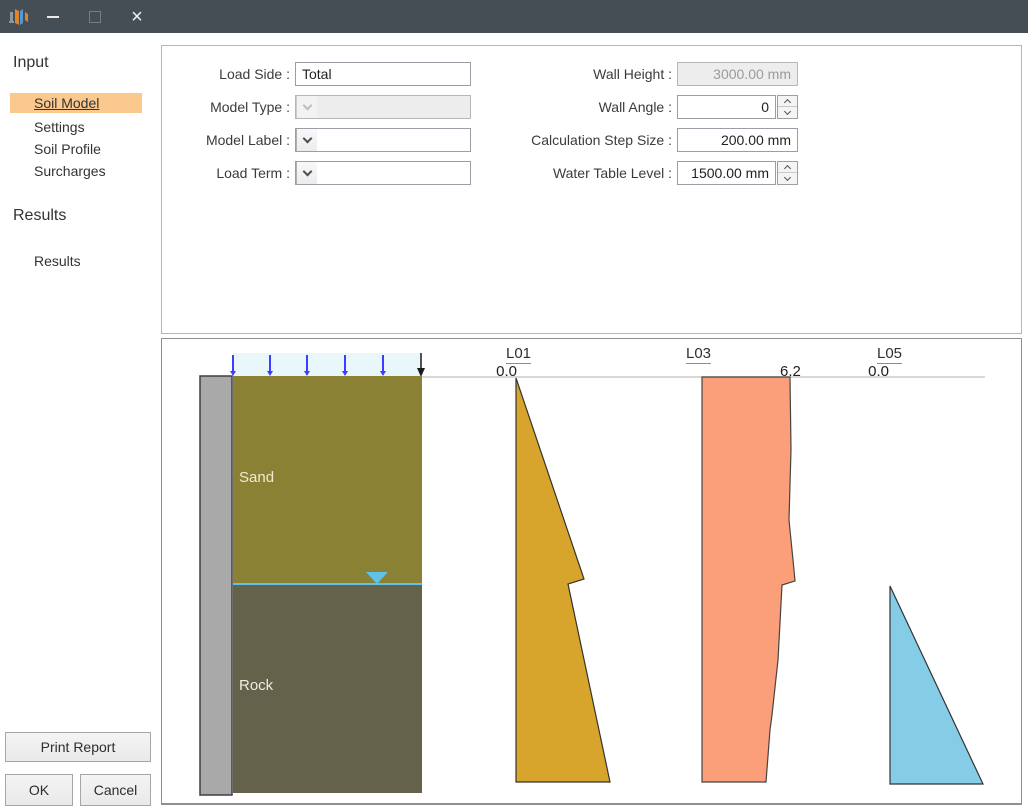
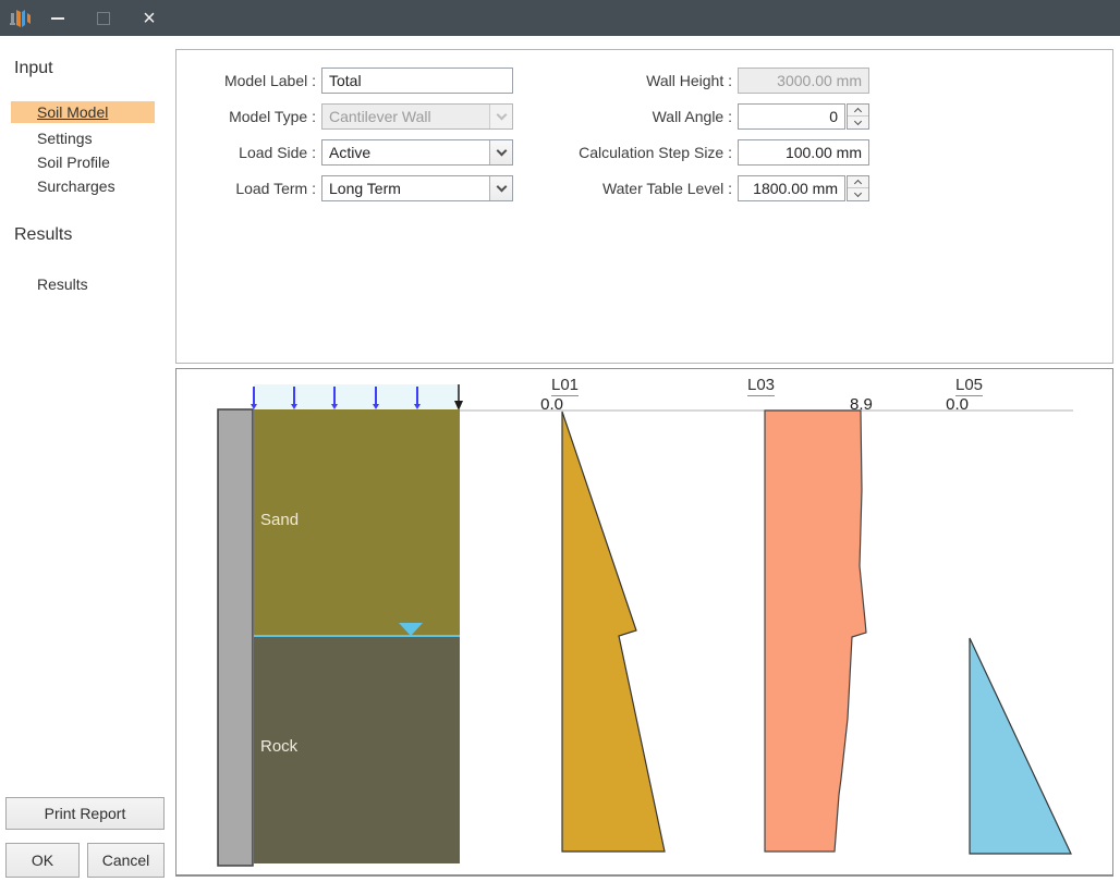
  ×
  Input
  Soil Model
  Settings
  Soil Profile
  Surcharges
  Results
  Results
- Load Side :
+ Model Label :
  Model Type :
- Model Label :
+ Load Side :
  Load Term :
  Total
+ Cantilever Wall
+ Active
+ Long Term
  Wall Height :
  Wall Angle :
  Calculation Step Size :
  Water Table Level :
  3000.00 mm
  0
- 200.00 mm
+ 100.00 mm
- 1500.00 mm
+ 1800.00 mm
  Sand
  Rock
  L01
  0.0
  L03
- 6.2
+ 8.9
  L05
  0.0
  Print Report
  OK
  Cancel
